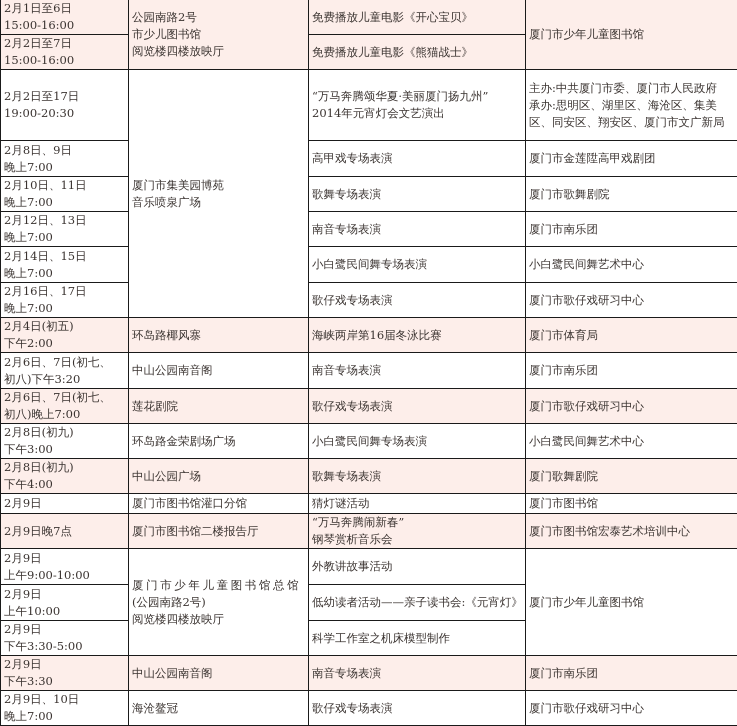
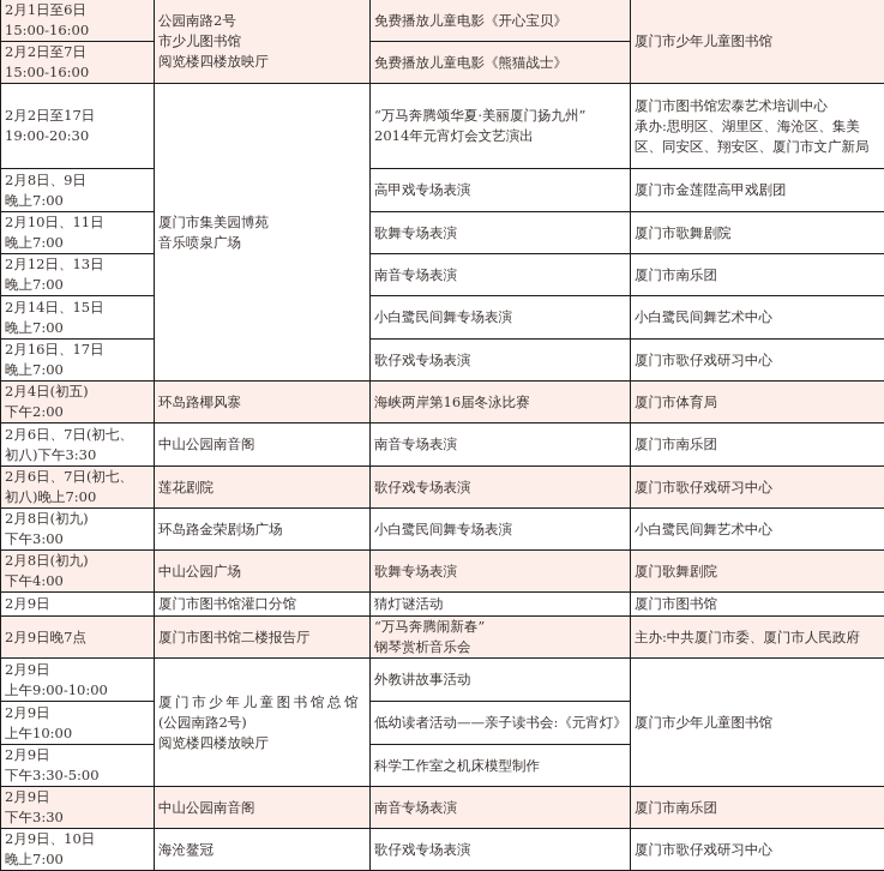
  2月1日至6日15:00-16:00	公园南路2号市少儿图书馆阅览楼四楼放映厅	免费播放儿童电影《开心宝贝》	厦门市少年儿童图书馆
  2月2日至7日15:00-16:00	免费播放儿童电影《熊猫战士》
- 2月2日至17日19:00-20:30	厦门市集美园博苑音乐喷泉广场	“万马奔腾颂华夏·美丽厦门扬九州”2014年元宵灯会文艺演出	主办:中共厦门市委、厦门市人民政府承办:思明区、湖里区、海沧区、集美区、同安区、翔安区、厦门市文广新局
+ 2月2日至17日19:00-20:30	厦门市集美园博苑音乐喷泉广场	“万马奔腾颂华夏·美丽厦门扬九州”2014年元宵灯会文艺演出	厦门市图书馆宏泰艺术培训中心承办:思明区、湖里区、海沧区、集美区、同安区、翔安区、厦门市文广新局
  2月8日、9日晚上7:00	高甲戏专场表演	厦门市金莲陞高甲戏剧团
  2月10日、11日晚上7:00	歌舞专场表演	厦门市歌舞剧院
  2月12日、13日晚上7:00	南音专场表演	厦门市南乐团
  2月14日、15日晚上7:00	小白鹭民间舞专场表演	小白鹭民间舞艺术中心
  2月16日、17日晚上7:00	歌仔戏专场表演	厦门市歌仔戏研习中心
  2月4日(初五)下午2:00	环岛路椰风寨	海峡两岸第16届冬泳比赛	厦门市体育局
- 2月6日、7日(初七、初八)下午3:20	中山公园南音阁	南音专场表演	厦门市南乐团
+ 2月6日、7日(初七、初八)下午3:30	中山公园南音阁	南音专场表演	厦门市南乐团
  2月6日、7日(初七、初八)晚上7:00	莲花剧院	歌仔戏专场表演	厦门市歌仔戏研习中心
  2月8日(初九)下午3:00	环岛路金荣剧场广场	小白鹭民间舞专场表演	小白鹭民间舞艺术中心
  2月8日(初九)下午4:00	中山公园广场	歌舞专场表演	厦门歌舞剧院
  2月9日	厦门市图书馆灌口分馆	猜灯谜活动	厦门市图书馆
- 2月9日晚7点	厦门市图书馆二楼报告厅	“万马奔腾闹新春”钢琴赏析音乐会	厦门市图书馆宏泰艺术培训中心
+ 2月9日晚7点	厦门市图书馆二楼报告厅	“万马奔腾闹新春”钢琴赏析音乐会	主办:中共厦门市委、厦门市人民政府
  2月9日上午9:00-10:00	厦门市少年儿童图书馆总馆(公园南路2号)阅览楼四楼放映厅	外教讲故事活动	厦门市少年儿童图书馆
  2月9日上午10:00	低幼读者活动——亲子读书会:《元宵灯》
  2月9日下午3:30-5:00	科学工作室之机床模型制作
  2月9日下午3:30	中山公园南音阁	南音专场表演	厦门市南乐团
  2月9日、10日晚上7:00	海沧鳌冠	歌仔戏专场表演	厦门市歌仔戏研习中心
